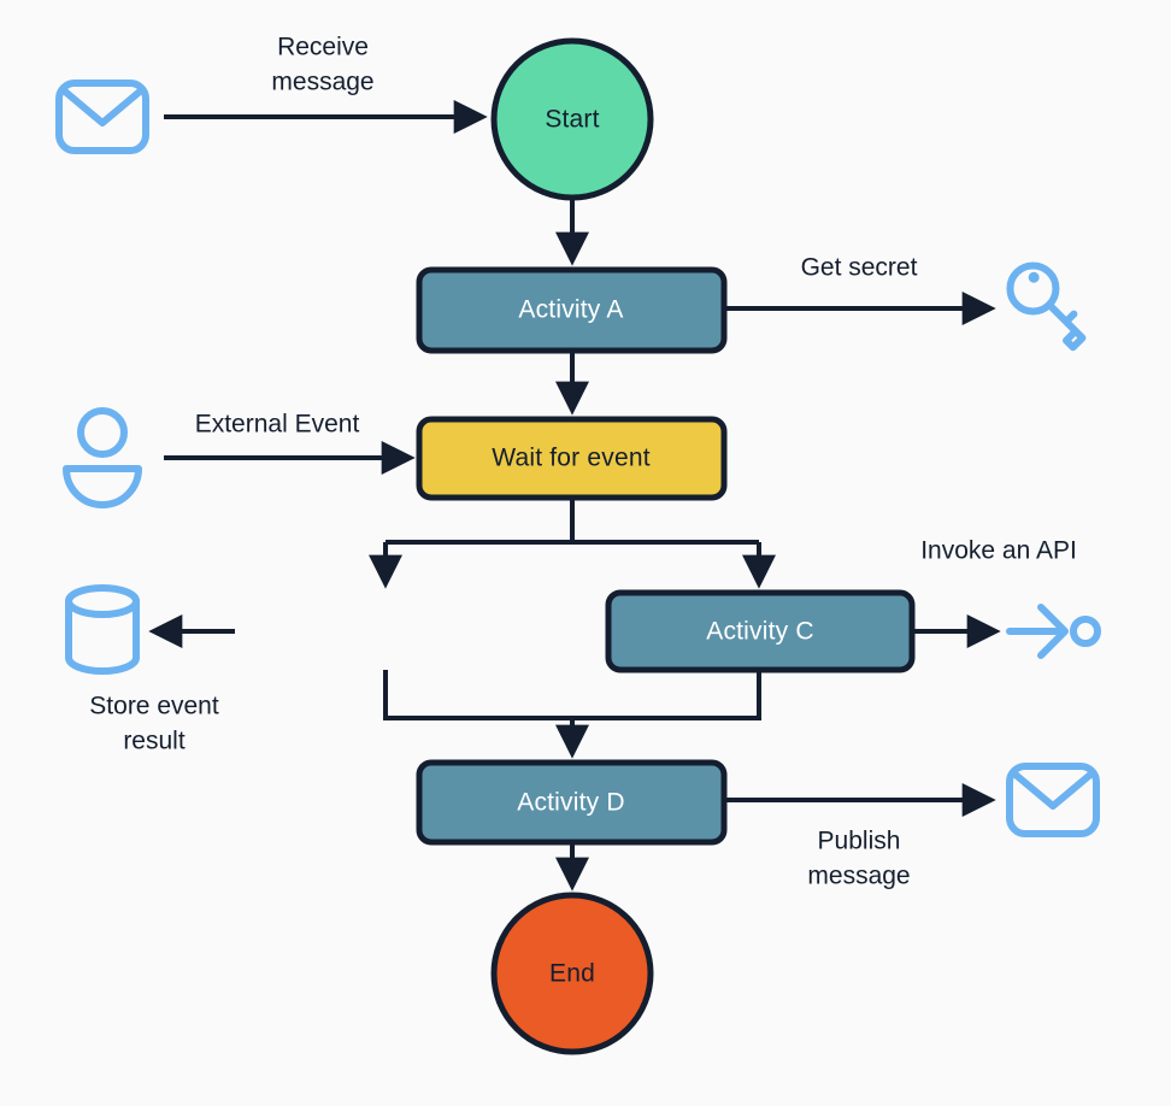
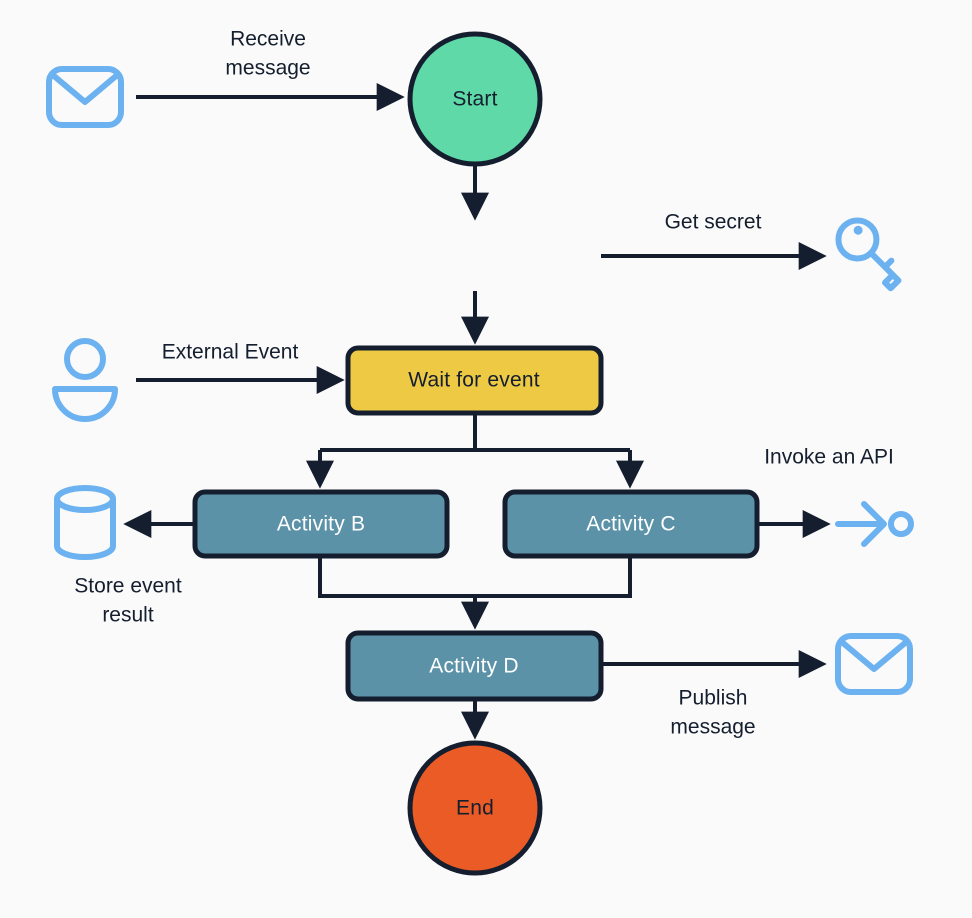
  Start
- Activity A
  Wait for event
+ Activity B
  Activity C
  Activity D
  End
  Receive
  message
  Get secret
  External Event
  Invoke an API
  Store event
  result
  Publish
  message
